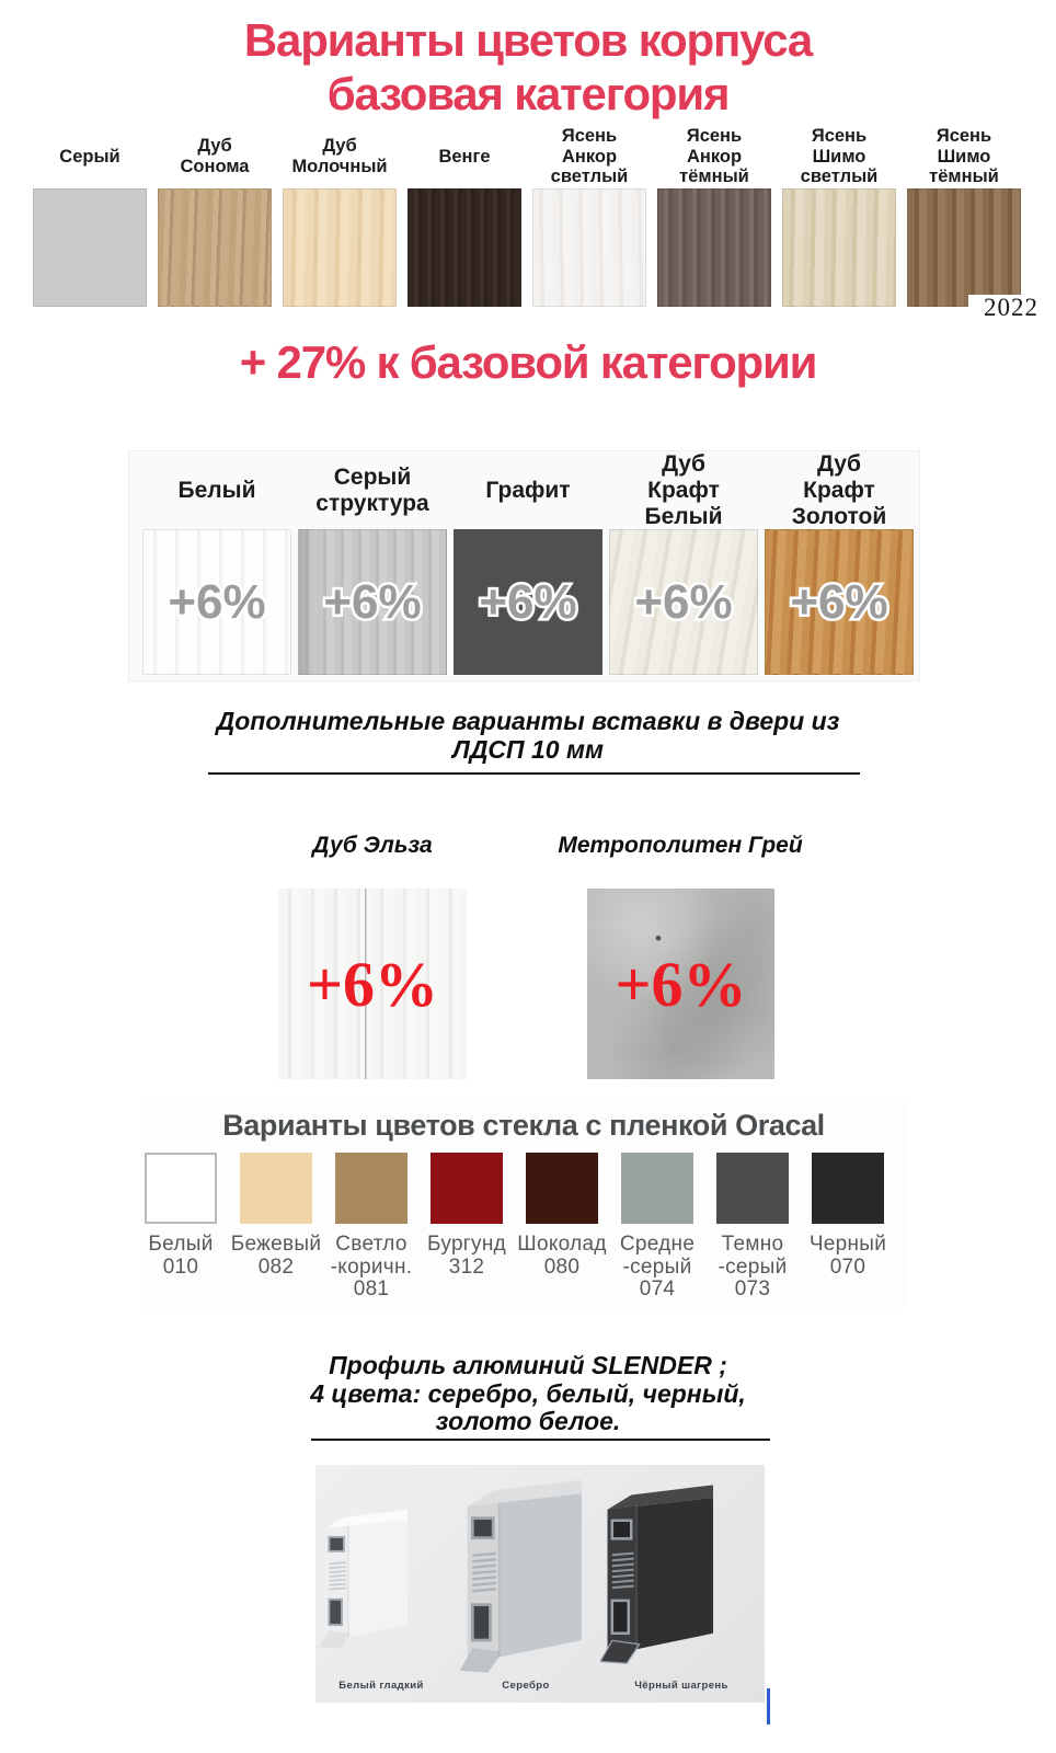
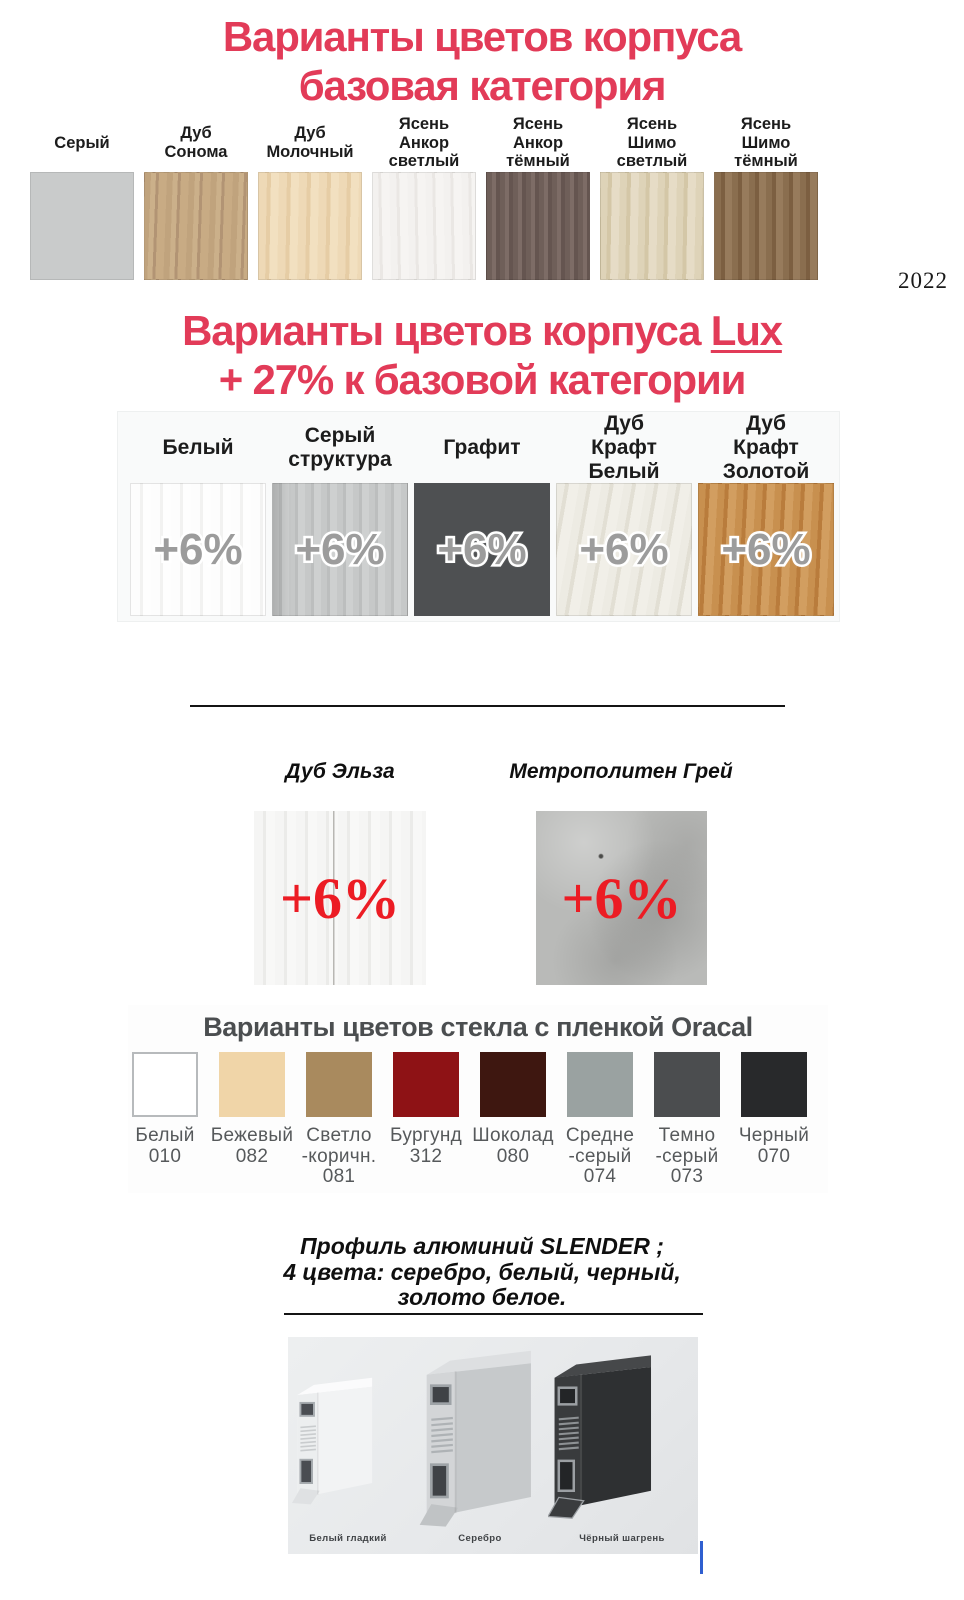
  Варианты цветов корпуса
  базовая категория
  Серый
  Дуб
  Сонома
  Дуб
  Молочный
- Венге
  Ясень
  Анкор
  светлый
  Ясень
  Анкор
  тёмный
  Ясень
  Шимо
  светлый
  Ясень
  Шимо
  тёмный
  2022
+ Варианты цветов корпуса Lux
  + 27% к базовой категории
  Белый
  +6%
  Серый
  структура
  +6%
  Графит
  +6%
  Дуб
  Крафт
  Белый
  +6%
  Дуб
  Крафт
  Золотой
  +6%
- Дополнительные варианты вставки в двери из
- ЛДСП 10 мм
  Дуб Эльза
  Метрополитен Грей
  +6%
  +6%
  Варианты цветов стекла с пленкой Oracal
  Белый
  010
  Бежевый
  082
  Светло
  -коричн.
  081
  Бургунд
  312
  Шоколад
  080
  Средне
  -серый
  074
  Темно
  -серый
  073
  Черный
  070
  Профиль алюминий SLENDER ;
  4 цвета: серебро, белый, черный,
  золото белое.
  Белый гладкий
  Серебро
  Чёрный шагрень
